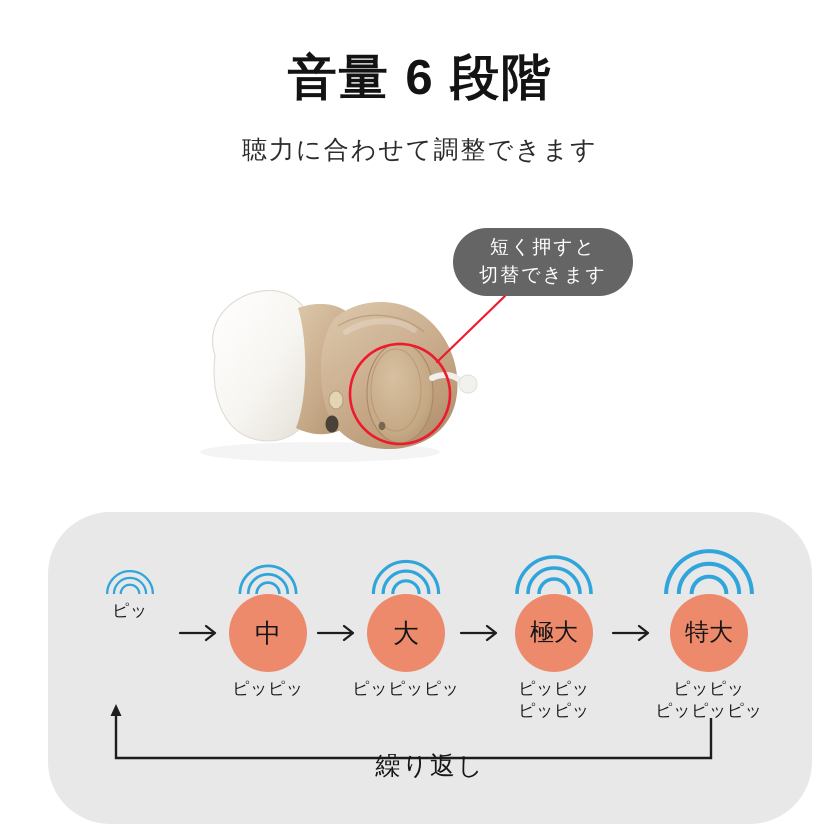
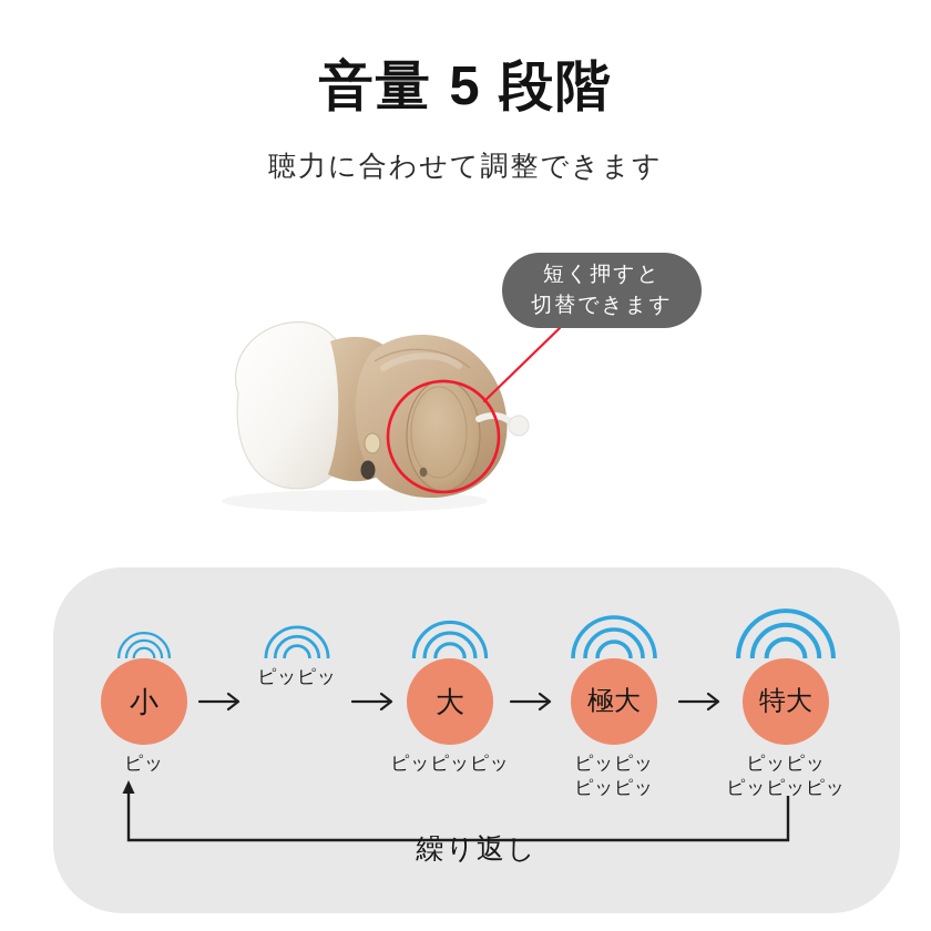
- 音量 6 段階
+ 音量 5 段階
  聴力に合わせて調整できます
  短く押すと
  切替できます
+ 小
  ピッ
- 中
  ピッピッ
  大
  ピッピッピッ
  極大
  ピッピッ
  ピッピッ
  特大
  ピッピッ
  ピッピッピッ
  繰り返し
